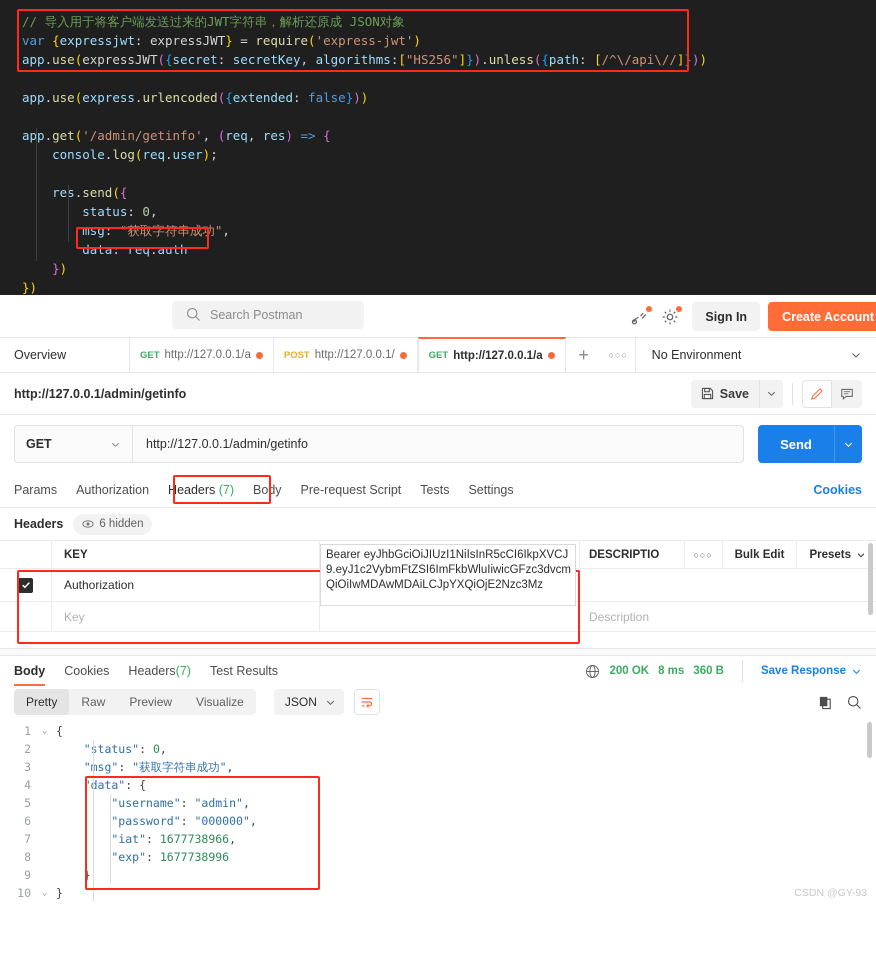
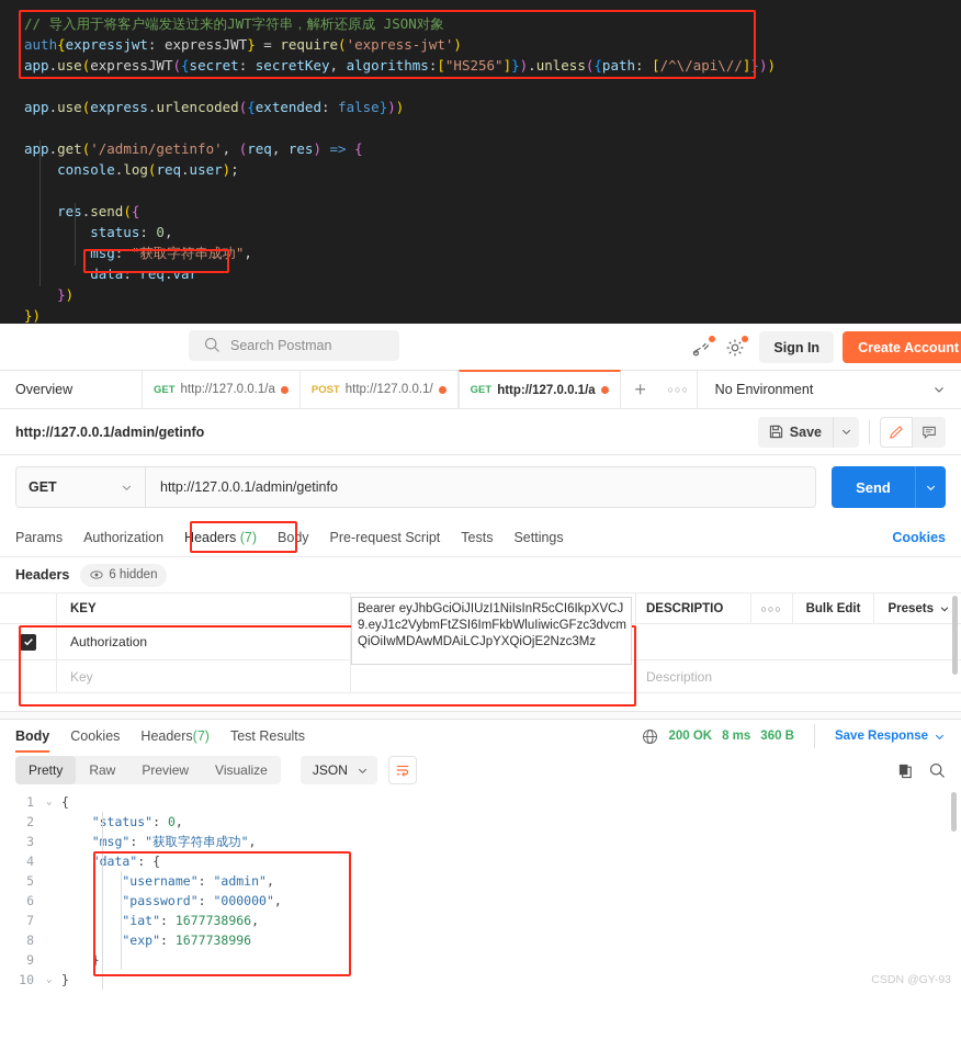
  // 导入用于将客户端发送过来的JWT字符串，解析还原成 JSON对象
- var {expressjwt: expressJWT} = require('express-jwt')
+ auth{expressjwt: expressJWT} = require('express-jwt')
  app.use(expressJWT({secret: secretKey, algorithms:["HS256"]}).unless({path: [/^\/api\//]}))
  app.use(express.urlencoded({extended: false}))
  app.get('/admin/getinfo', (req, res) => {
  console.log(req.user);
  res.send({
  status: 0,
  msg: "获取字符串成功",
- data: req.auth
+ data: req.var
  })
  })
  Search Postman
  Sign In
  Create Account
  Overview
  GET
  http://127.0.0.1/a
  POST
  http://127.0.0.1/
  GET
  http://127.0.0.1/a
  +
  ○○○
  No Environment
  http://127.0.0.1/admin/getinfo
  Save
  GET
  http://127.0.0.1/admin/getinfo
  Send
  Params
  Authorization
  Headers (7)
  Body
  Pre-request Script
  Tests
  Settings
  Cookies
  Headers
  6 hidden
  KEY
  DESCRIPTIO
  ○○○
  Bulk Edit
  Presets
  Authorization
  Key
  Description
  Bearer eyJhbGciOiJIUzI1NiIsInR5cCI6IkpXVCJ9.eyJ1c2VybmFtZSI6ImFkbWluIiwicGFzc3dvcmQiOiIwMDAwMDAiLCJpYXQiOjE2Nzc3Mz
  Body
  Cookies
  Headers
  (7)
  Test Results
  200 OK
  8 ms
  360 B
  Save Response
  Pretty
  Raw
  Preview
  Visualize
  JSON
  1
  ⌄
  {
  2
  "status"
  :
  0
  ,
  3
  "msg"
  :
  "获取字符串成功"
  ,
  4
  "data"
  :
  {
  5
  "username"
  :
  "admin"
  ,
  6
  "password"
  :
  "000000"
  ,
  7
  "iat"
  :
  1677738966
  ,
  8
  "exp"
  :
  1677738996
  9
  }
  10
  ⌄
  }
  CSDN @GY-93
